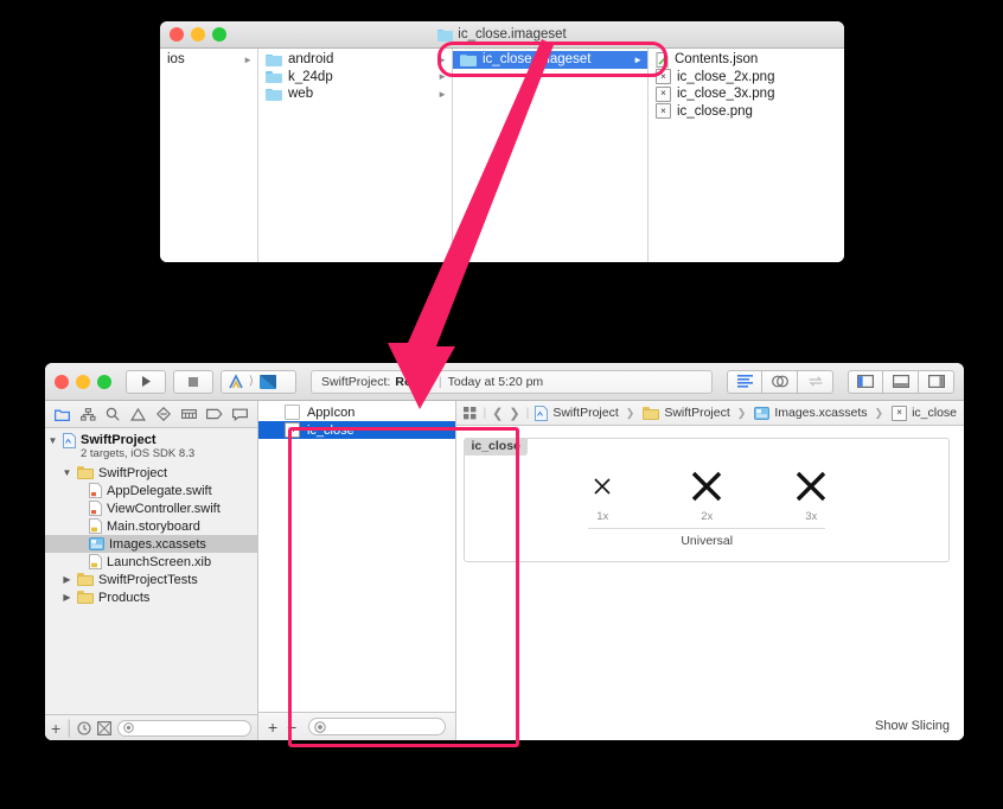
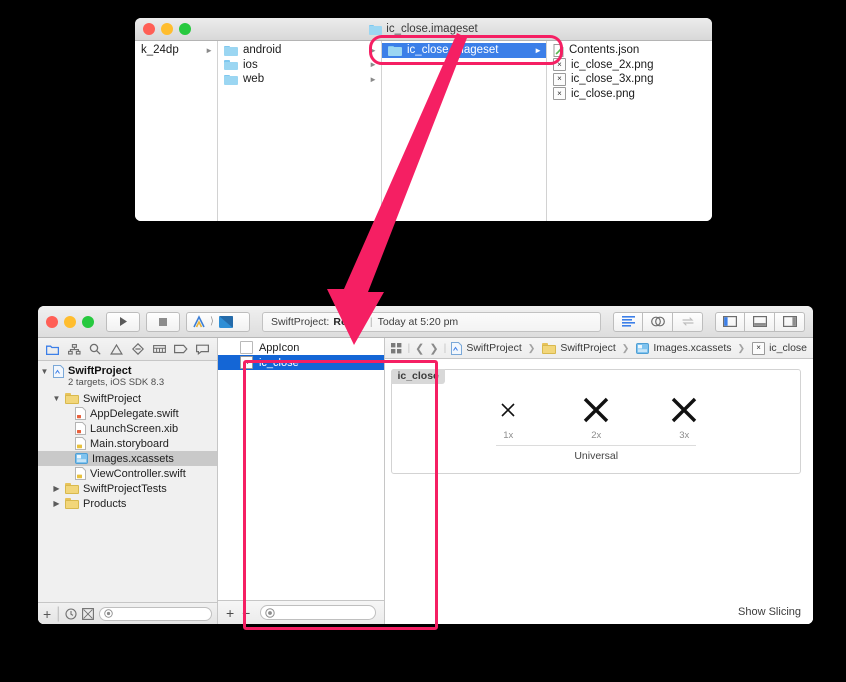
  ic_close.imageset
- ios
+ k_24dp
  ►
  android
  ►
- k_24dp
+ ios
  ►
  web
  ►
  ic_closeageset
  ►
  Contents.json
  ×
  ic_close_2x.png
  ×
  ic_close_3x.png
  ×
  ic_close.png
  ⟩
  SwiftProject:
  |
  Today at 5:20 pm
  SwiftProject
  2 targets, iOS SDK 8.3
  SwiftProject
  AppDelegate.swift
- ViewController.swift
+ LaunchScreen.xib
  Main.storyboard
  Images.xcassets
- LaunchScreen.xib
+ ViewController.swift
  SwiftProjectTests
  Products
  +
  |
  AppIcon
  ×
  ic_close
  +
  −
  |
  ❮
  ❯
  |
  SwiftProject
  ❯
  SwiftProject
  ❯
  Images.xcassets
  ❯
  ×
  ic_close
  ic_close
  1x
  2x
  3x
  Universal
  Show Slicing
